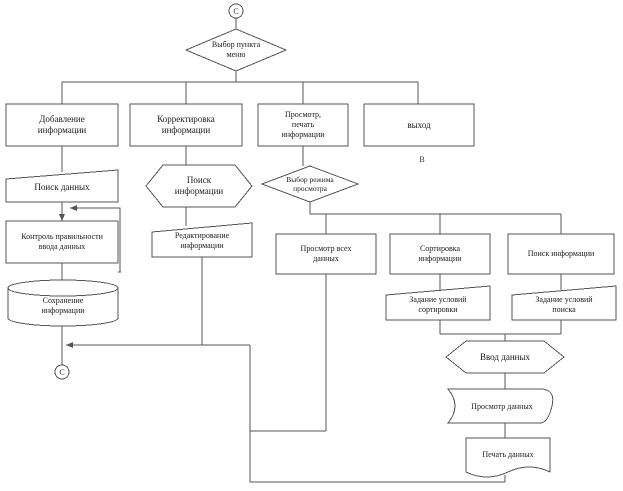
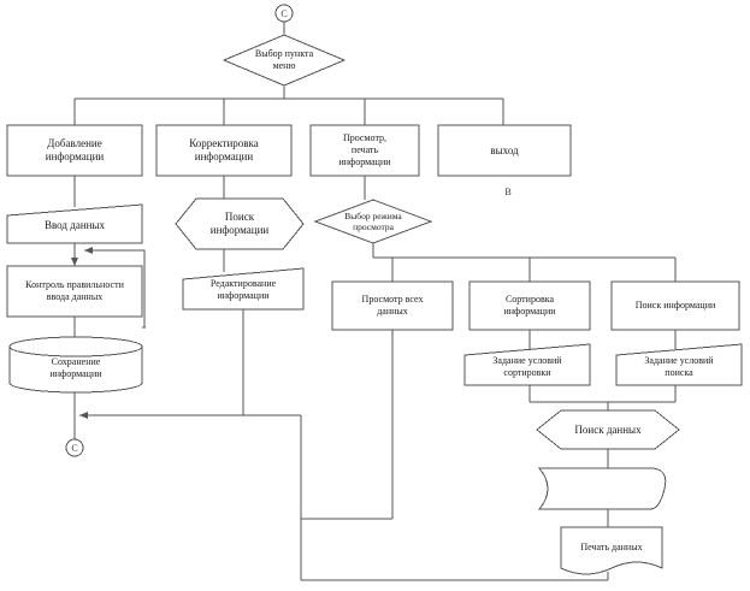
  Выбор пункта
  меню
  Добавление
  информации
  Корректировка
  информации
  Просмотр,
  печать
  информации
  выход
- Поиск данных
+ Ввод данных
  Поиск
  информации
  Выбор режима
  просмотра
  Контроль правильности
  ввода данных
  Редактирование
  информации
  Просмотр всех
  данных
  Сортировка
  информации
  Поиск информации
  Сохранение
  информации
  Задание условий
  сортировки
  Задание условий
  поиска
- Ввод данных
+ Поиск данных
- Просмотр данных
  Печать данных
  C
  B
  C
